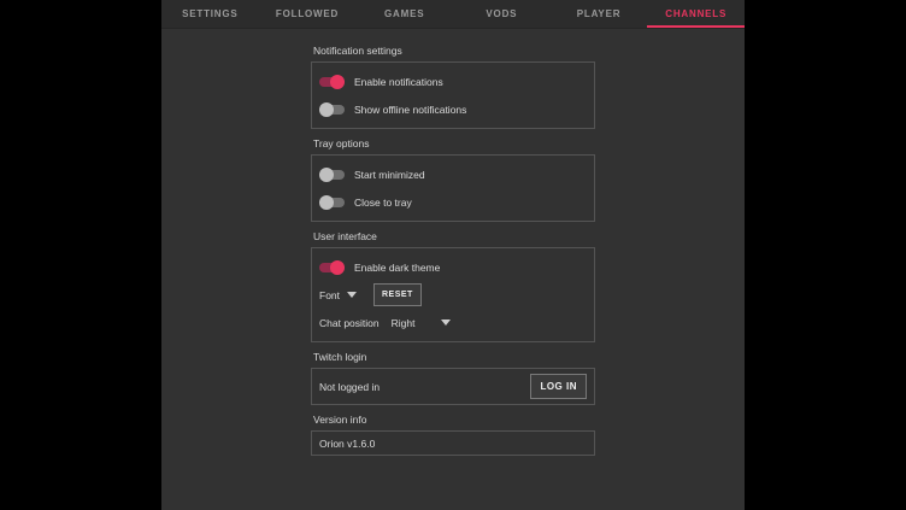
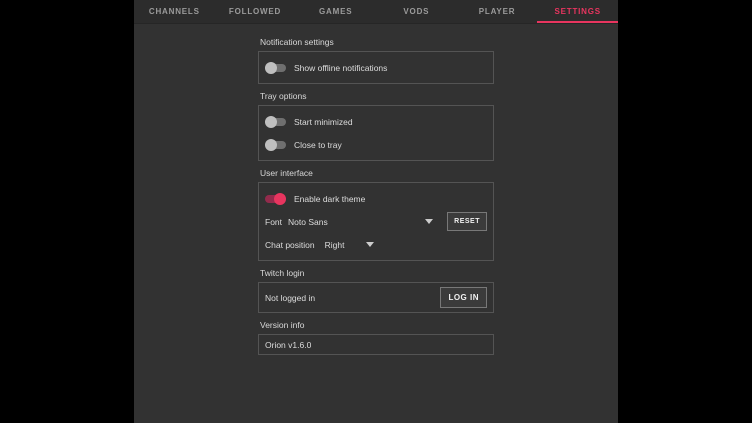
- SETTINGS
+ CHANNELS
  FOLLOWED
  GAMES
  VODS
  PLAYER
- CHANNELS
+ SETTINGS
  Notification settings
- Enable notifications
  Show offline notifications
  Tray options
  Start minimized
  Close to tray
  User interface
  Enable dark theme
  Font
+ Noto Sans
  Chat position
  Right
  Twitch login
  Not logged in
  LOG IN
  Version info
  Orion v1.6.0
